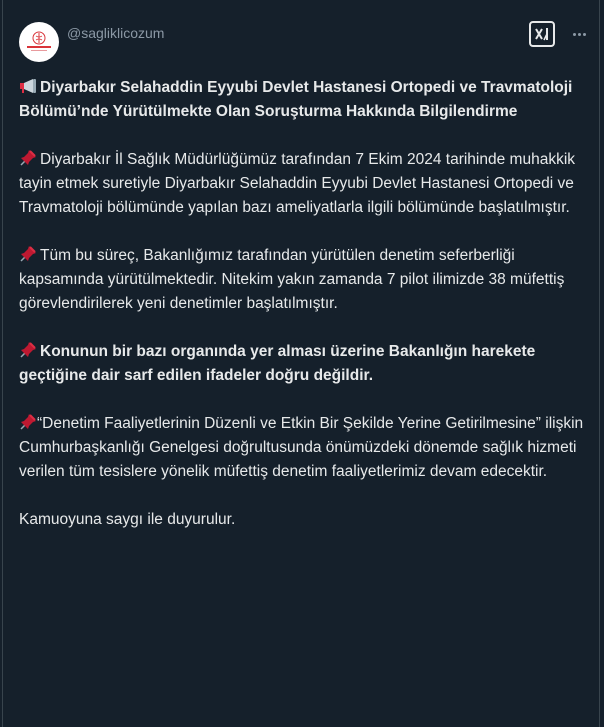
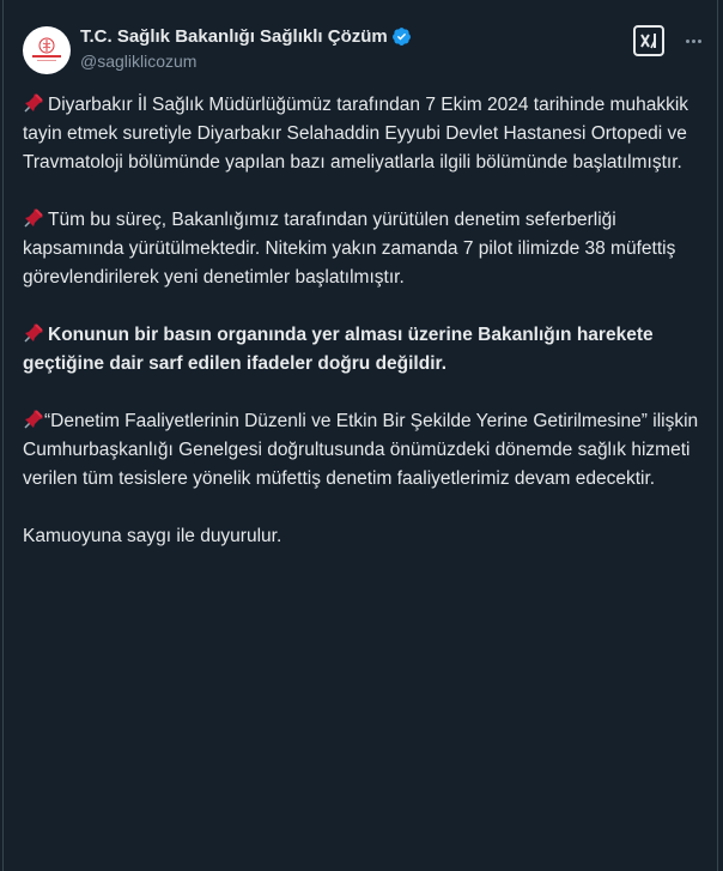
+ T.C. Sağlık Bakanlığı Sağlıklı Çözüm
  @sagliklicozum
- Diyarbakır Selahaddin Eyyubi Devlet Hastanesi Ortopedi ve Travmatoloji Bölümü’nde Yürütülmekte Olan Soruşturma Hakkında Bilgilendirme
  Diyarbakır İl Sağlık Müdürlüğümüz tarafından 7 Ekim 2024 tarihinde muhakkik tayin etmek suretiyle Diyarbakır Selahaddin Eyyubi Devlet Hastanesi Ortopedi ve Travmatoloji bölümünde yapılan bazı ameliyatlarla ilgili bölümünde başlatılmıştır.
  Tüm bu süreç, Bakanlığımız tarafından yürütülen denetim seferberliği kapsamında yürütülmektedir. Nitekim yakın zamanda 7 pilot ilimizde 38 müfettiş görevlendirilerek yeni denetimler başlatılmıştır.
- Konunun bir bazı organında yer alması üzerine Bakanlığın harekete geçtiğine dair sarf edilen ifadeler doğru değildir.
+ Konunun bir basın organında yer alması üzerine Bakanlığın harekete geçtiğine dair sarf edilen ifadeler doğru değildir.
  “Denetim Faaliyetlerinin Düzenli ve Etkin Bir Şekilde Yerine Getirilmesine” ilişkin Cumhurbaşkanlığı Genelgesi doğrultusunda önümüzdeki dönemde sağlık hizmeti verilen tüm tesislere yönelik müfettiş denetim faaliyetlerimiz devam edecektir.
  Kamuoyuna saygı ile duyurulur.
